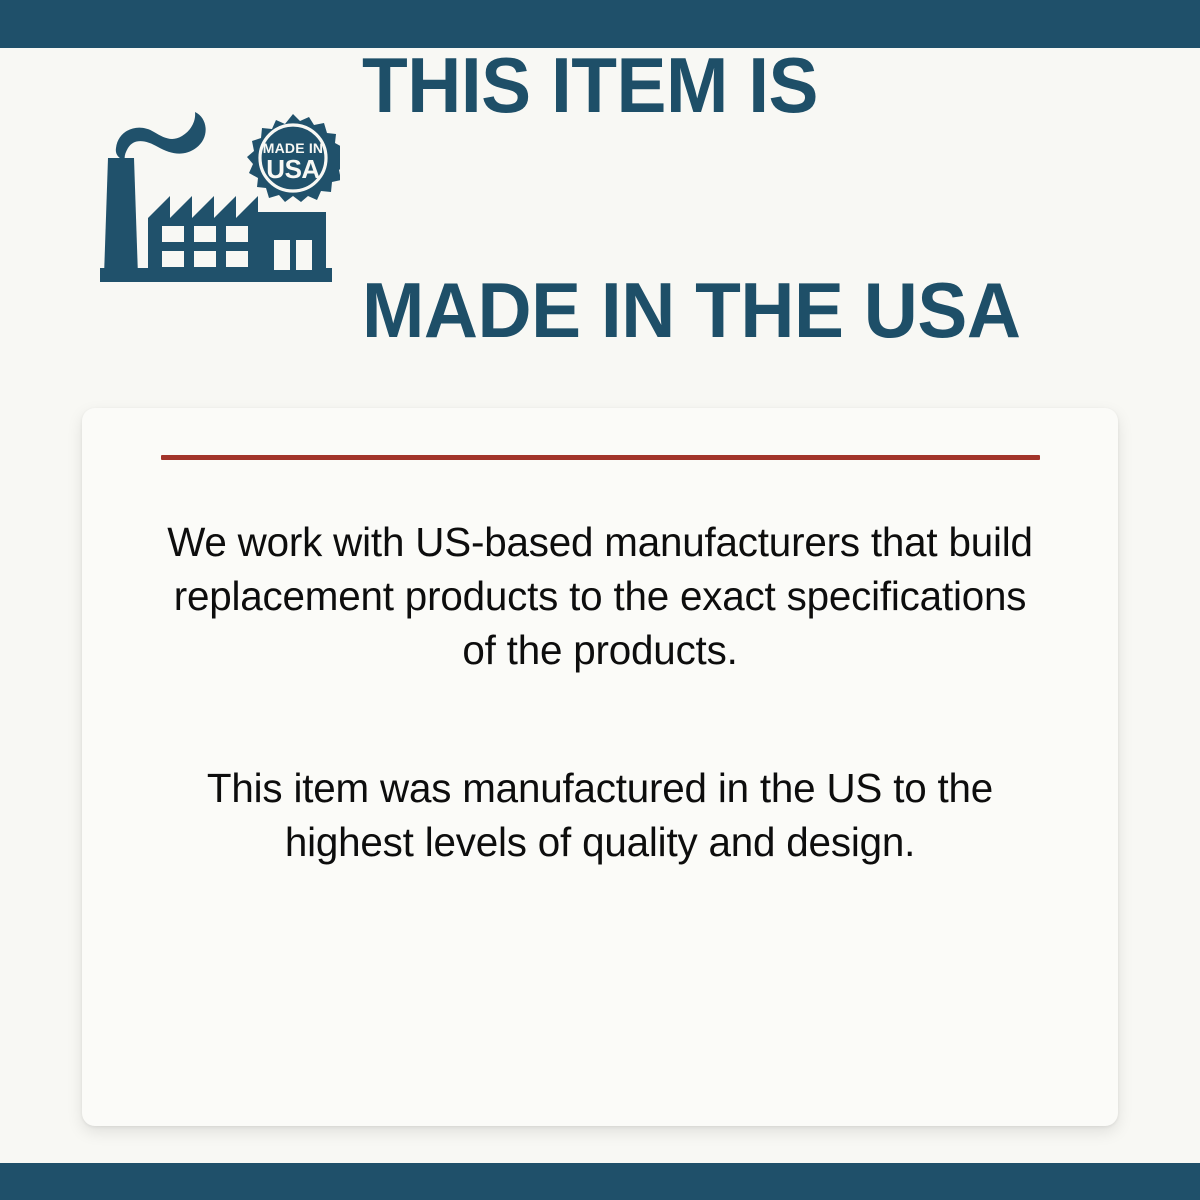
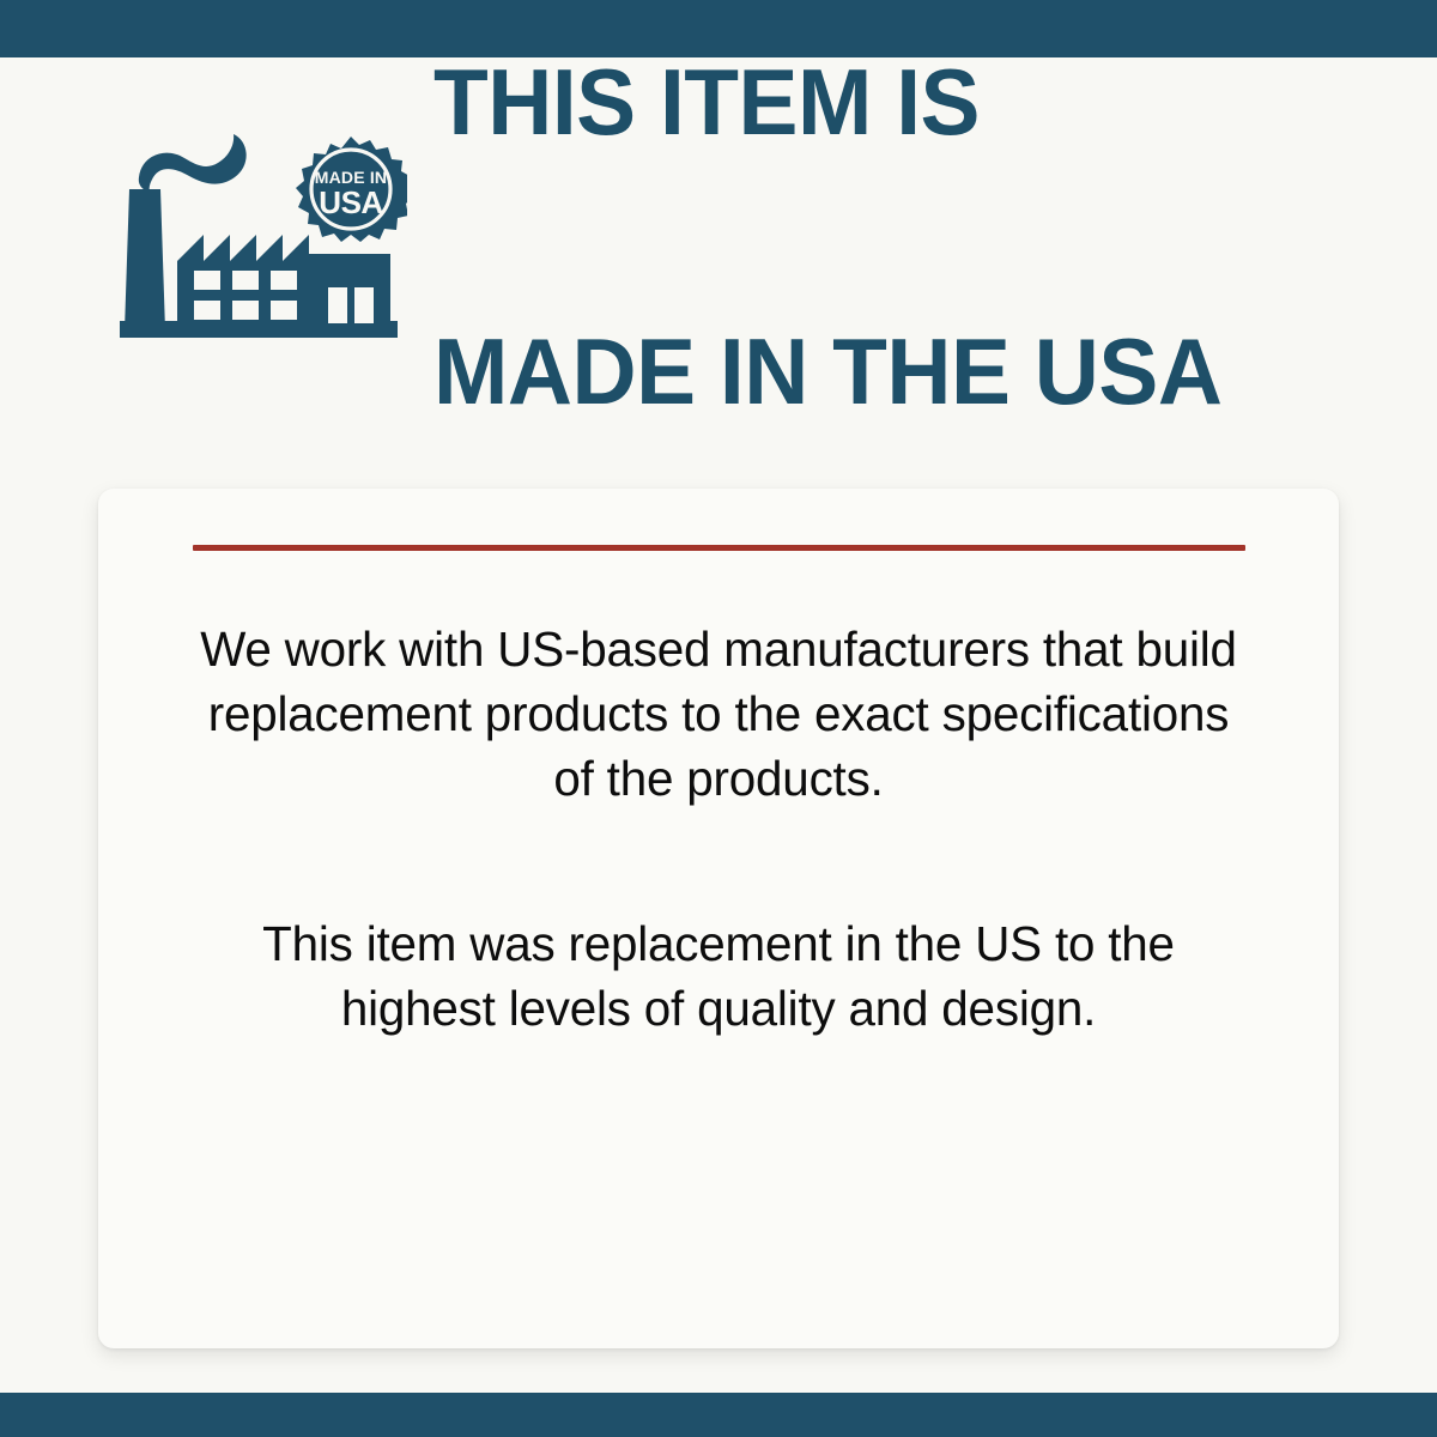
  MADE IN
  USA
  THIS ITEM IS
  MADE IN THE USA
  We work with US-based manufacturers that build replacement products to the exact specifications of the products.
- This item was manufactured in the US to the highest levels of quality and design.
+ This item was replacement in the US to the highest levels of quality and design.
